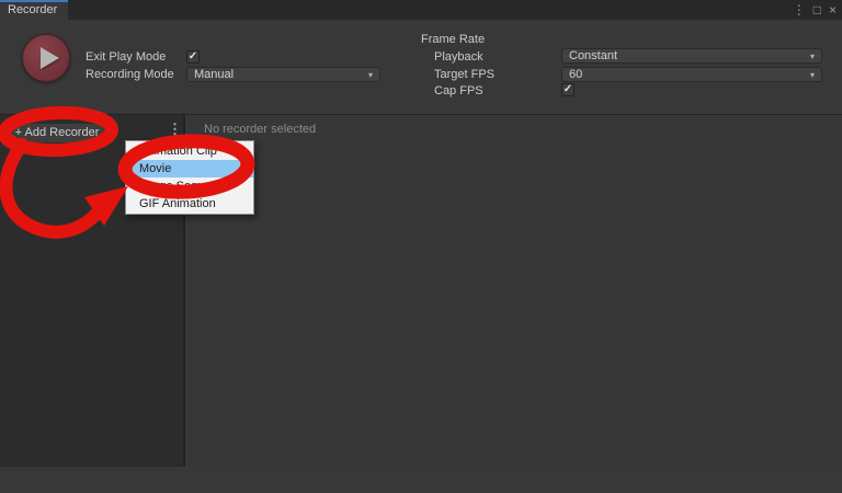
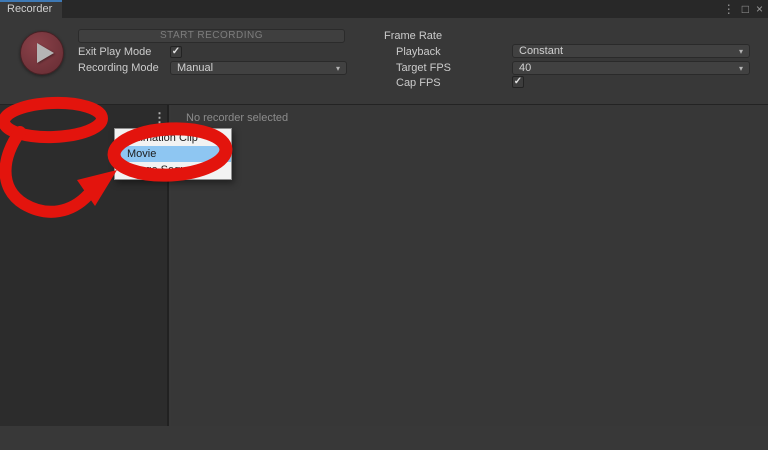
  Recorder
  ⋮
  □
  ×
+ START RECORDING
  Exit Play Mode
  ✓
  Recording Mode
  Manual
  ▾
  Frame Rate
  Playback
  Constant
  ▾
  Target FPS
- 60
+ 40
  ▾
  Cap FPS
  ✓
- + Add Recorder
  ⋮
  No recorder selected
  Movie
- GIF Animation
